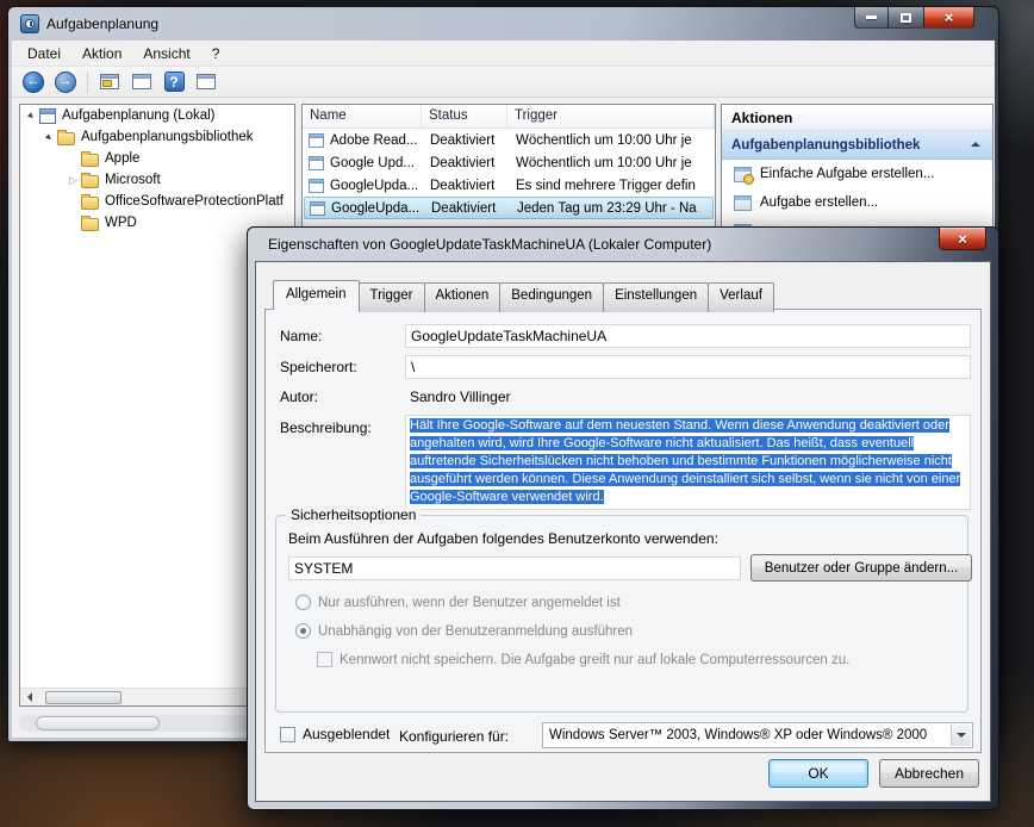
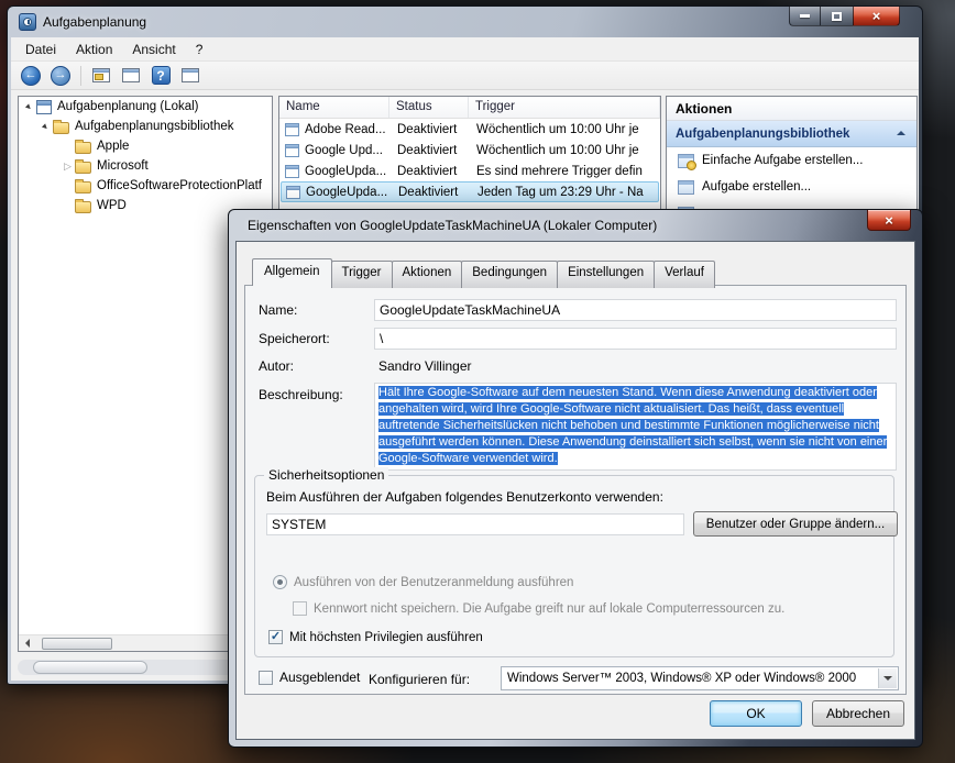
  Aufgabenplanung
  ×
  Datei
  Aktion
  Ansicht
  ?
  ←
  →
  ?
  Aufgabenplanung (Lokal)
  Aufgabenplanungsbibliothek
  Apple
  Microsoft
  OfficeSoftwareProtectionPlatf
  WPD
  Name
  Status
  Trigger
  Adobe Read...
  Deaktiviert
  Wöchentlich um 10:00 Uhr je
  Google Upd...
  Deaktiviert
  Wöchentlich um 10:00 Uhr je
  GoogleUpda...
  Deaktiviert
  Es sind mehrere Trigger defin
  GoogleUpda...
  Deaktiviert
  Jeden Tag um 23:29 Uhr - Na
  Aktionen
  Aufgabenplanungsbibliothek
  Einfache Aufgabe erstellen...
  Aufgabe erstellen...
  Eigenschaften von GoogleUpdateTaskMachineUA (Lokaler Computer)
  ×
  Allgemein
  Trigger
  Aktionen
  Bedingungen
  Einstellungen
  Verlauf
  Name:
  GoogleUpdateTaskMachineUA
  Speicherort:
  \
  Autor:
  Sandro Villinger
  Beschreibung:
  Hält Ihre Google-Software auf dem neuesten Stand. Wenn diese Anwendung deaktiviert oder angehalten wird, wird Ihre Google-Software nicht aktualisiert. Das heißt, dass eventuell auftretende Sicherheitslücken nicht behoben und bestimmte Funktionen möglicherweise nicht ausgeführt werden können. Diese Anwendung deinstalliert sich selbst, wenn sie nicht von einer Google-Software verwendet wird.
  Sicherheitsoptionen
  Beim Ausführen der Aufgaben folgendes Benutzerkonto verwenden:
  SYSTEM
  Benutzer oder Gruppe ändern...
- Nur ausführen, wenn der Benutzer angemeldet ist
- Unabhängig von der Benutzeranmeldung ausführen
+ Ausführen von der Benutzeranmeldung ausführen
  Kennwort nicht speichern. Die Aufgabe greift nur auf lokale Computerressourcen zu.
+ ✓
+ Mit höchsten Privilegien ausführen
  Ausgeblendet
  Konfigurieren für:
  Windows Server™ 2003, Windows® XP oder Windows® 2000
  OK
  Abbrechen
